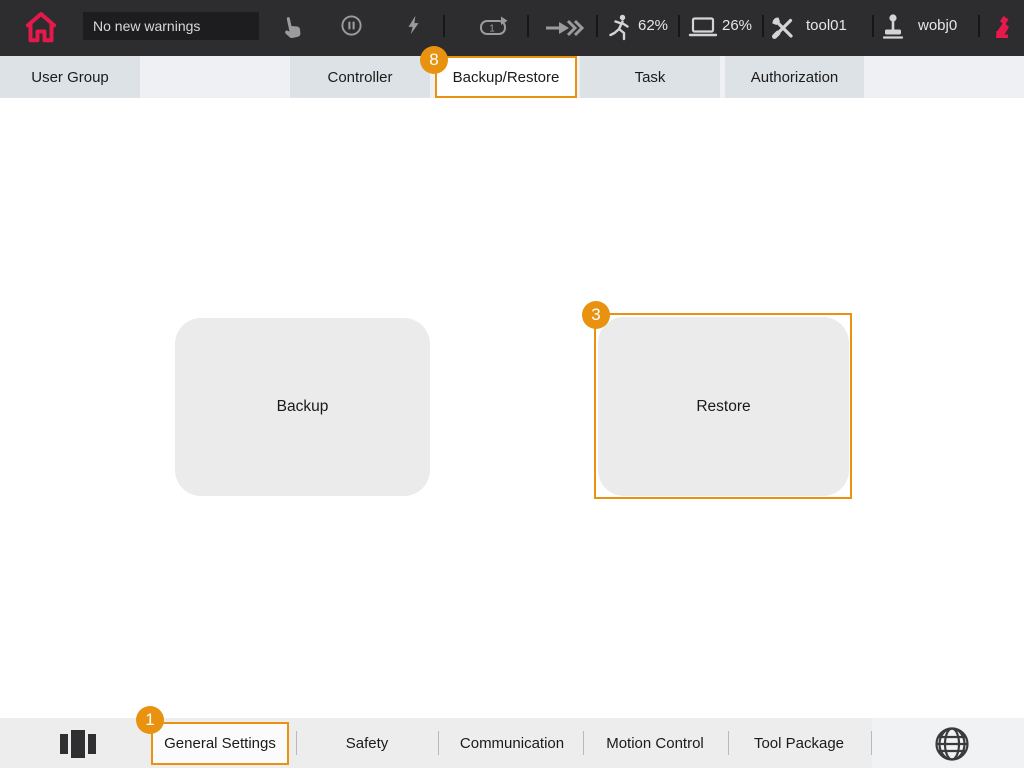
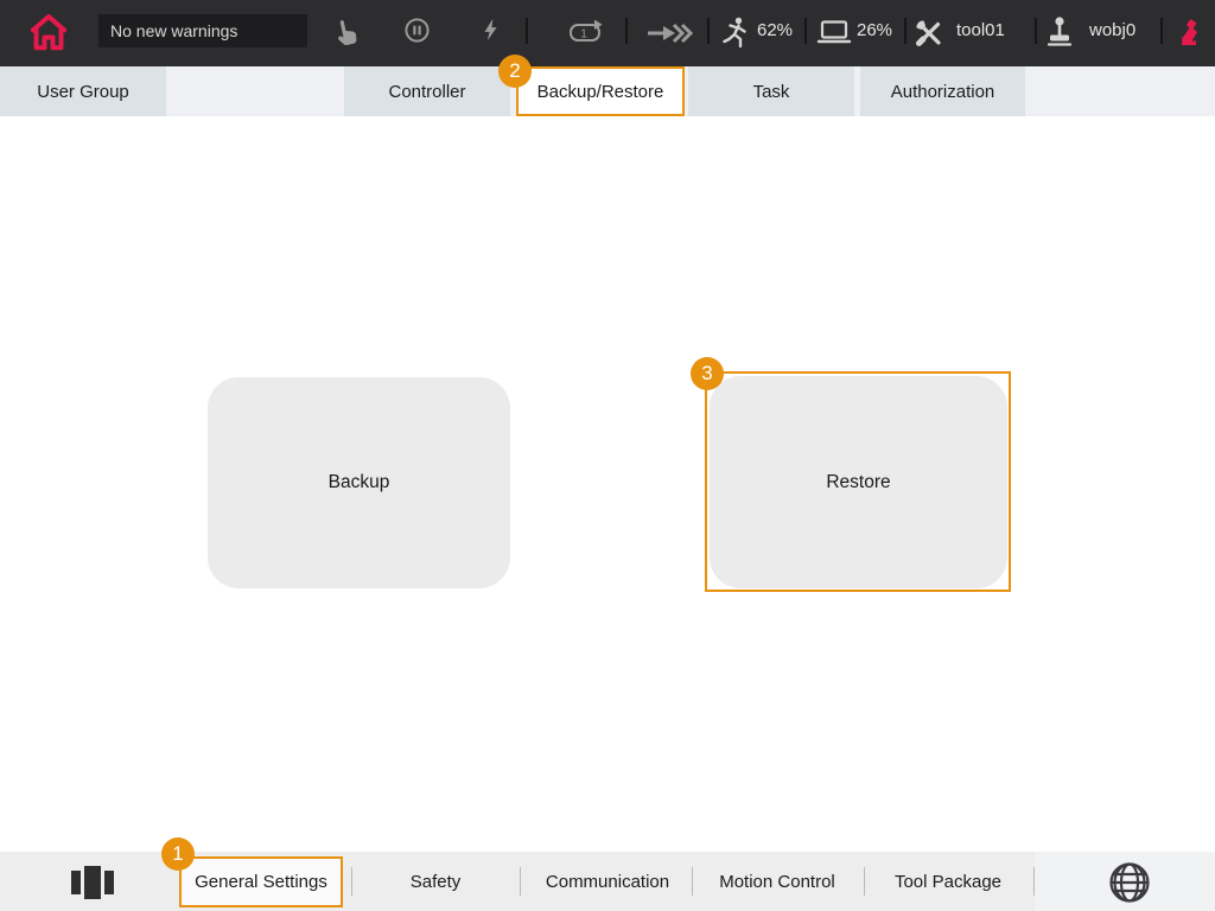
  No new warnings
  1
  62%
  26%
  tool01
  wobj0
  User Group
  Controller
  Backup/Restore
  Task
  Authorization
- 8
+ 2
  Backup
  Restore
  3
  General Settings
  Safety
  Communication
  Motion Control
  Tool Package
  1
